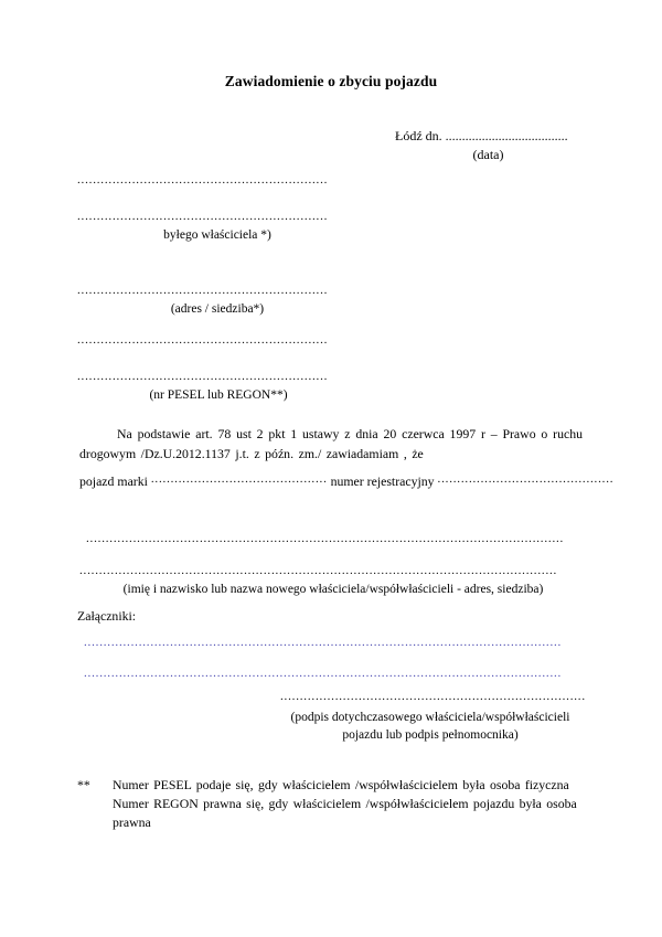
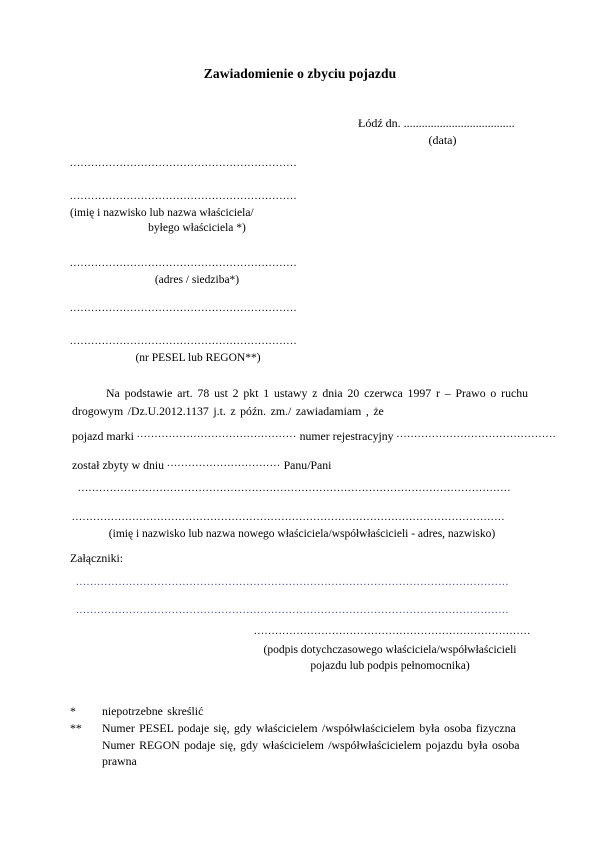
  Zawiadomienie o zbyciu pojazdu
  Łódź dn. .....................................
  (data)
  ................................................................ ................................................................
+ (imię i nazwisko lub nazwa właściciela/
  byłego właściciela *)
  ................................................................
  (adres / siedziba*)
  ................................................................ ................................................................
  (nr PESEL lub REGON**)
  Na podstawie art. 78 ust 2 pkt 1 ustawy z dnia 20 czerwca 1997 r – Prawo o ruchu drogowym /Dz.U.2012.1137 j.t. z późn. zm./ zawiadamiam , że
  pojazd marki ............................................. numer rejestracyjny .............................................
+ został zbyty w dniu ................................ Panu/Pani
  .......................................................................................................................... ..........................................................................................................................
- (imię i nazwisko lub nazwa nowego właściciela/współwłaścicieli - adres, siedziba)
+ (imię i nazwisko lub nazwa nowego właściciela/współwłaścicieli - adres, nazwisko)
  Załączniki:
  .......................................................................................................................... ..........................................................................................................................
  ..............................................................................
  (podpis dotychczasowego właściciela/współwłaścicieli
  pojazdu lub podpis pełnomocnika)
+ *
+ niepotrzebne skreślić
  **
  Numer PESEL podaje się, gdy właścicielem /współwłaścicielem była osoba fizyczna
- Numer REGON prawna się, gdy właścicielem /współwłaścicielem pojazdu była osoba
+ Numer REGON podaje się, gdy właścicielem /współwłaścicielem pojazdu była osoba
  prawna
